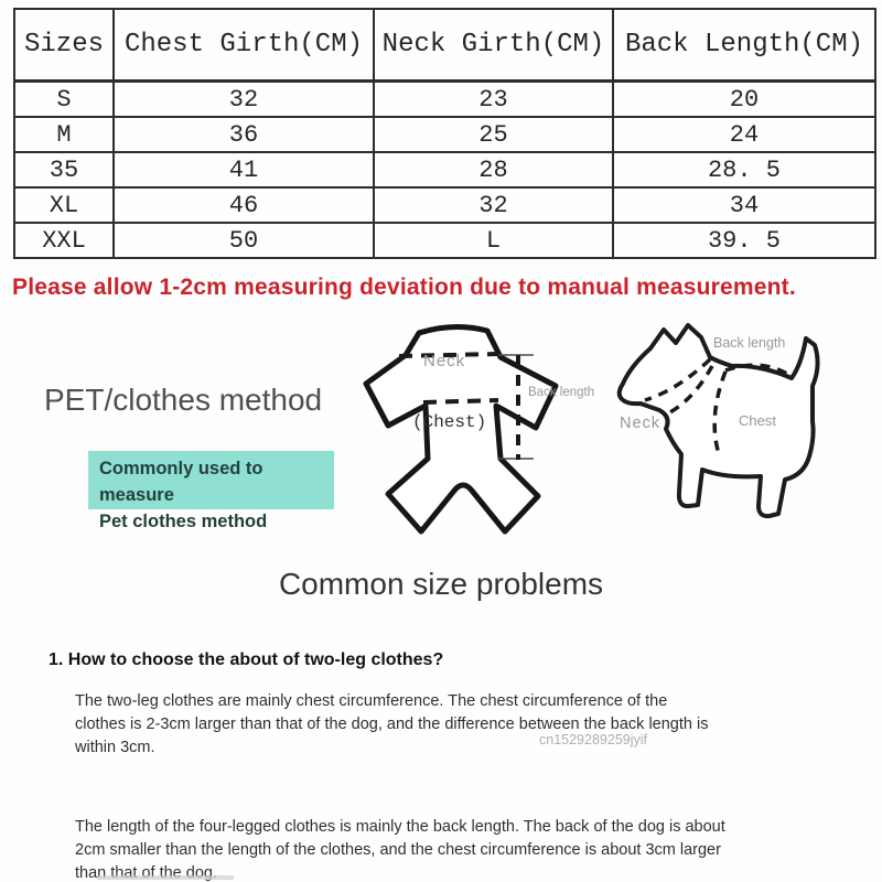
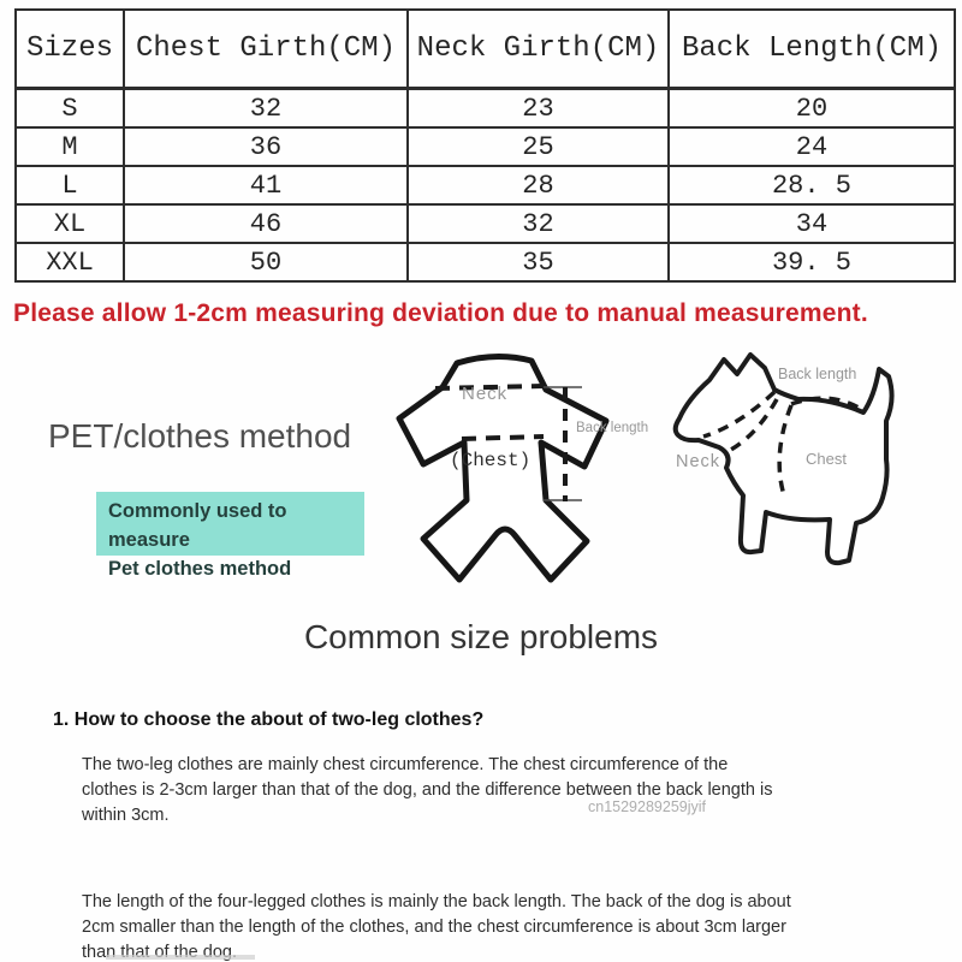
  Sizes	Chest Girth(CM)	Neck Girth(CM)	Back Length(CM)
  S	32	23	20
  M	36	25	24
- 35	41	28	28. 5
+ L	41	28	28. 5
  XL	46	32	34
- XXL	50	L	39. 5
+ XXL	50	35	39. 5
  Please allow 1-2cm measuring deviation due to manual measurement.
  PET/clothes method
  Commonly used to measure
  Pet clothes method
  Neck
  (Chest)
  Back length
  Back length
  Neck
  Chest
  Common size problems
  1. How to choose the about of two-leg clothes?
  The two-leg clothes are mainly chest circumference. The chest circumference of the
  clothes is 2-3cm larger than that of the dog, and the difference between the back length is
  within 3cm.
  cn1529289259jyif
  The length of the four-legged clothes is mainly the back length. The back of the dog is about
  2cm smaller than the length of the clothes, and the chest circumference is about 3cm larger
  than that of the dog.
